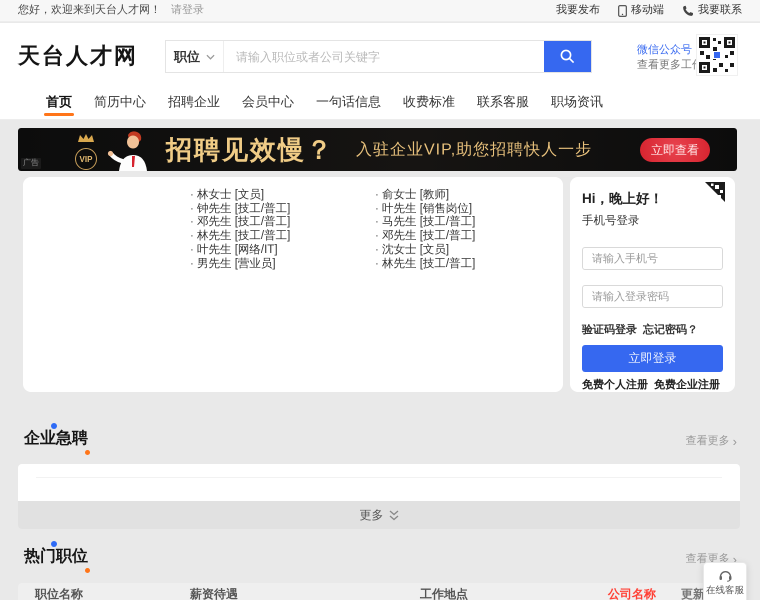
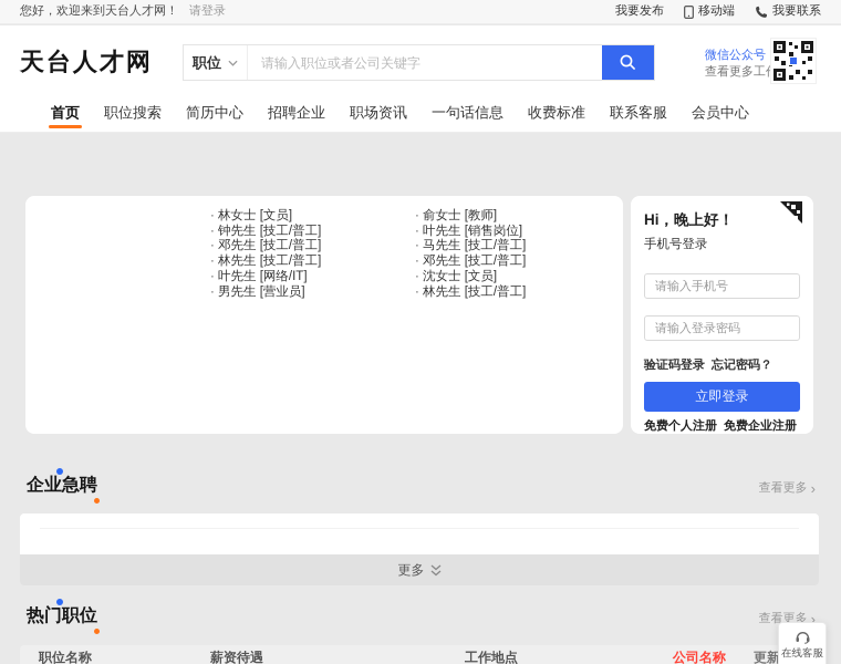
  您好，欢迎来到天台人才网！
  请登录
  我要发布
  移动端
  我要联系
  天台人才网
  职位
  请输入职位或者公司关键字
  微信公众号
  查看更多工
  首页
+ 职位搜索
  简历中心
  招聘企业
- 会员中心
+ 职场资讯
  一句话信息
  收费标准
  联系客服
- 职场资讯
+ 会员中心
- 广告
- VIP
- 招聘见效慢？
- 入驻企业VIP,助您招聘快人一步
- 立即查看
  林女士 [文员]
  钟先生 [技工/普工]
  邓先生 [技工/普工]
  林先生 [技工/普工]
  叶先生 [网络/IT]
  男先生 [营业员]
  俞女士 [教师]
  叶先生 [销售岗位]
  马先生 [技工/普工]
  邓先生 [技工/普工]
  沈女士 [文员]
  林先生 [技工/普工]
  Hi，晚上好！
  手机号登录
  请输入手机号
  请输入登录密码
  验证码登录
  忘记密码？
  立即登录
  免费个人注册
  免费企业注册
  企业急聘
  查看更多
  ›
  更多
  热门职位
  查看更多
  ›
  职位名称
  薪资待遇
  工作地点
  公司名称
  在线客服
